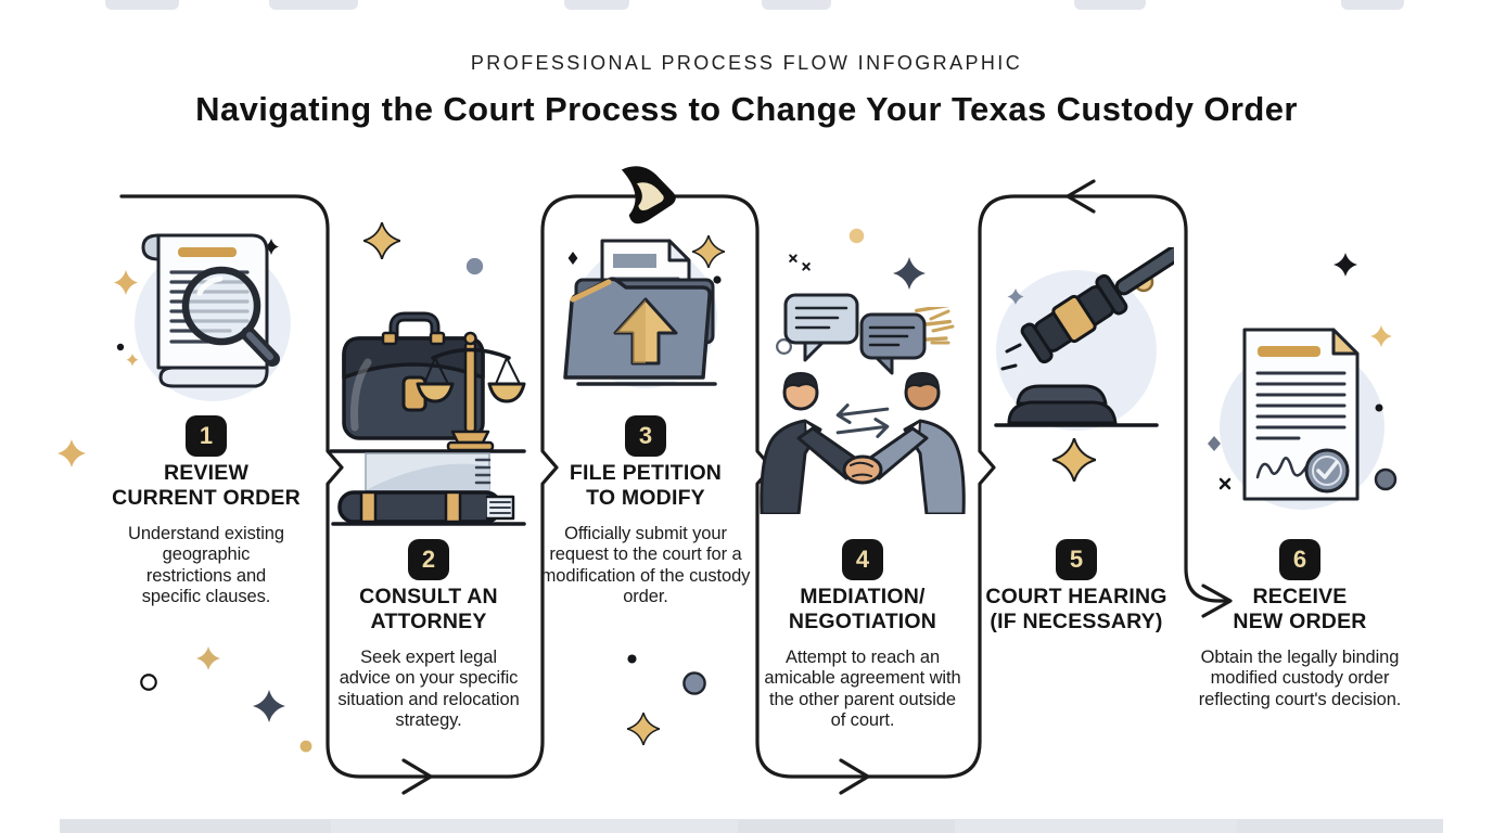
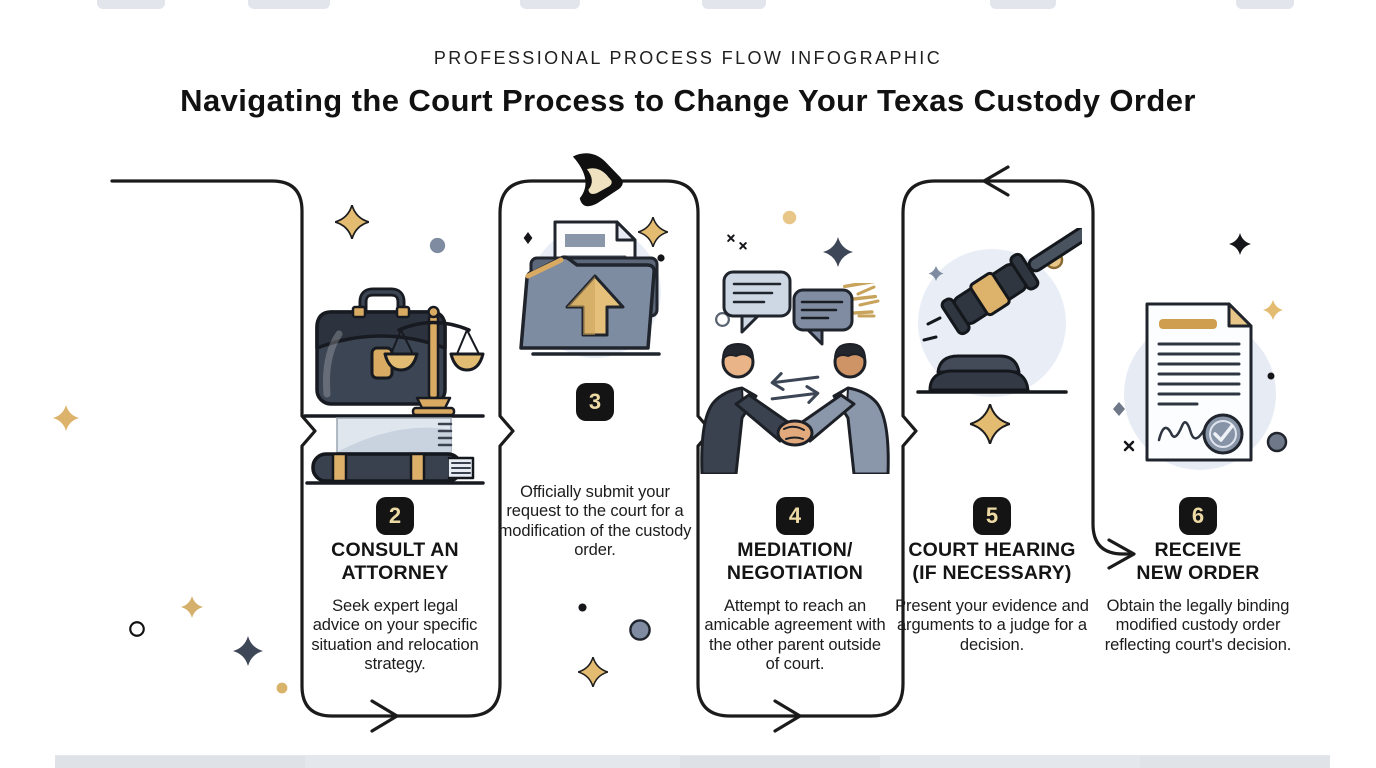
  PROFESSIONAL PROCESS FLOW INFOGRAPHIC
  Navigating the Court Process to Change Your Texas Custody Order
- 1
- REVIEW
- CURRENT ORDER
- Understand existing geographic restrictions and specific clauses.
  2
  CONSULT AN
  ATTORNEY
  Seek expert legal advice on your specific situation and relocation strategy.
  3
- FILE PETITION
- TO MODIFY
  Officially submit your request to the court for a modification of the custody order.
  4
  MEDIATION/
  NEGOTIATION
  Attempt to reach an amicable agreement with the other parent outside of court.
  5
  COURT HEARING
  (IF NECESSARY)
+ Present your evidence and arguments to a judge for a decision.
  6
  RECEIVE
  NEW ORDER
  Obtain the legally binding modified custody order reflecting court's decision.
